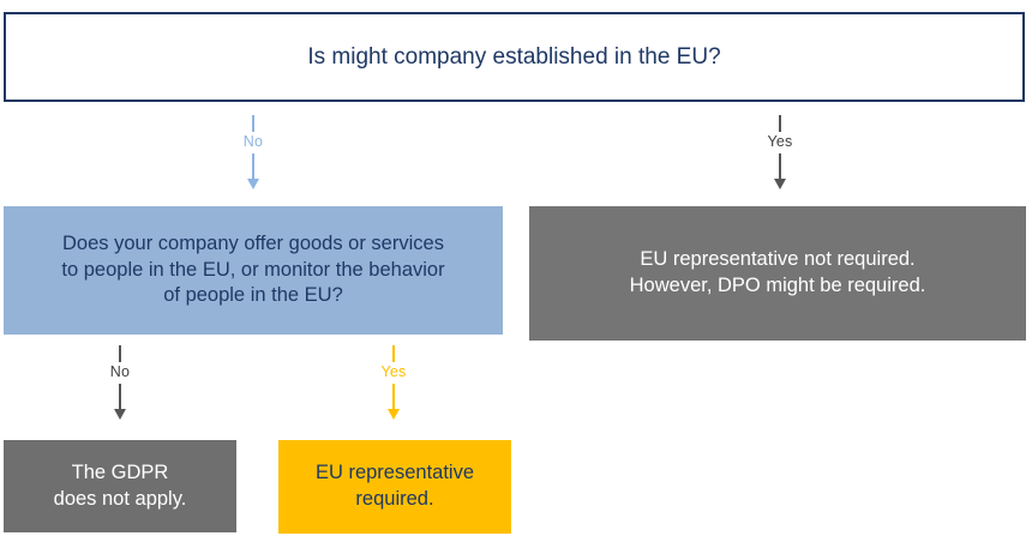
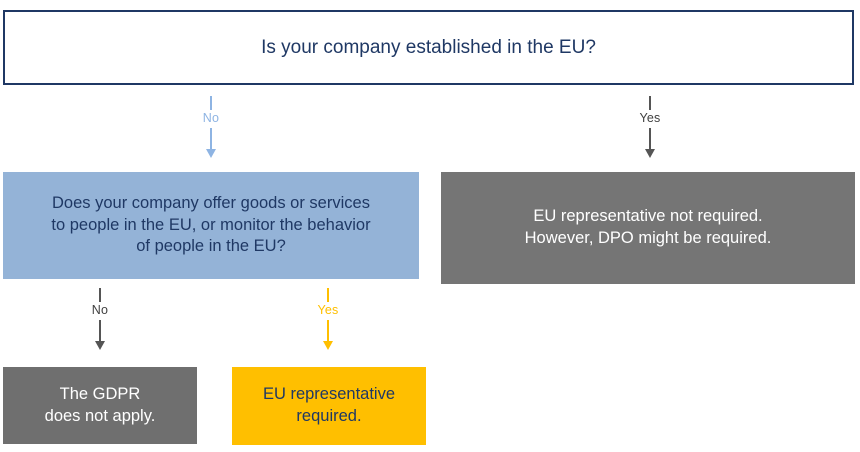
- Is might company established in the EU?
+ Is your company established in the EU?
  No
  Yes
  Does your company offer goods or services
  to people in the EU, or monitor the behavior
  of people in the EU?
  EU representative not required.
  However, DPO might be required.
  No
  Yes
  The GDPR
  does not apply.
  EU representative
  required.
